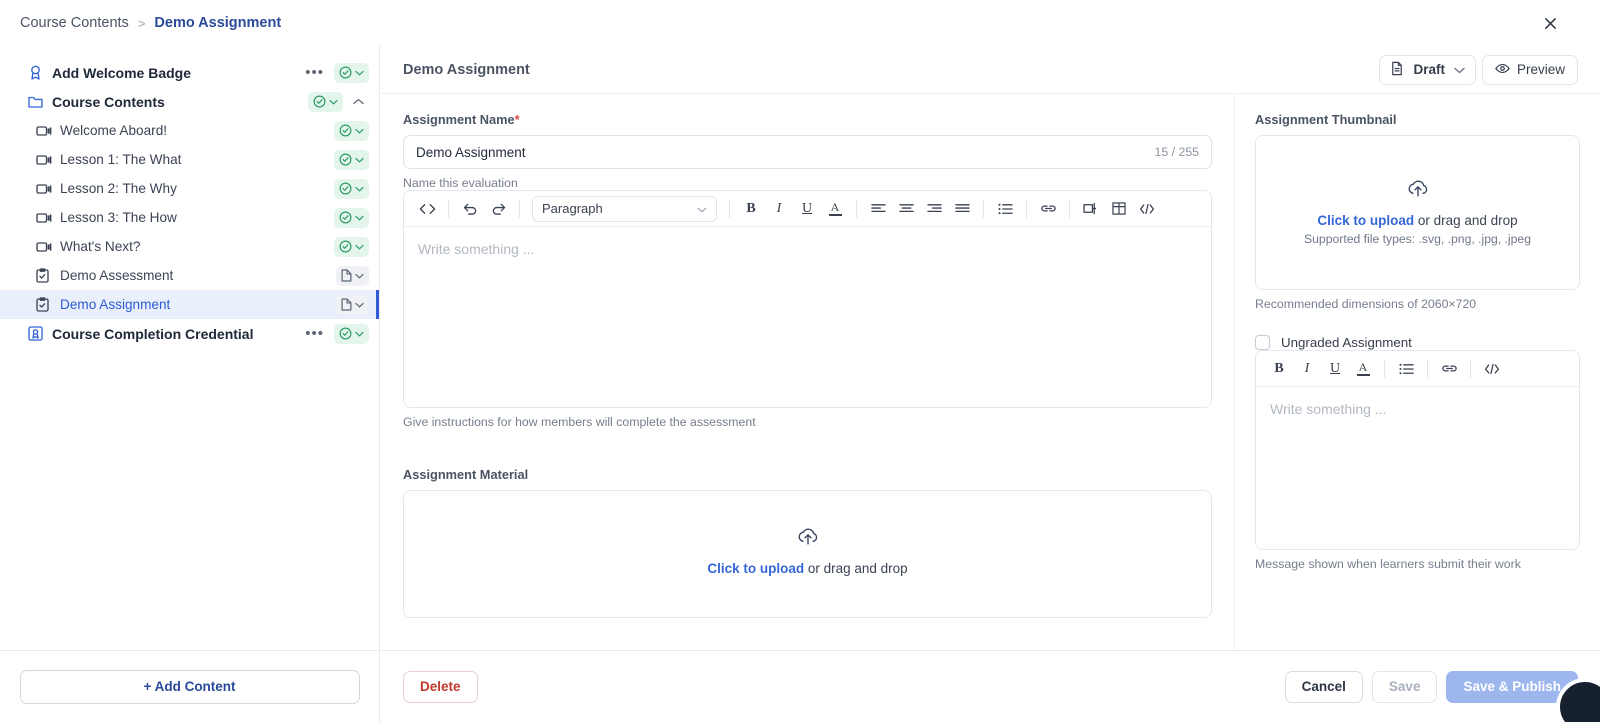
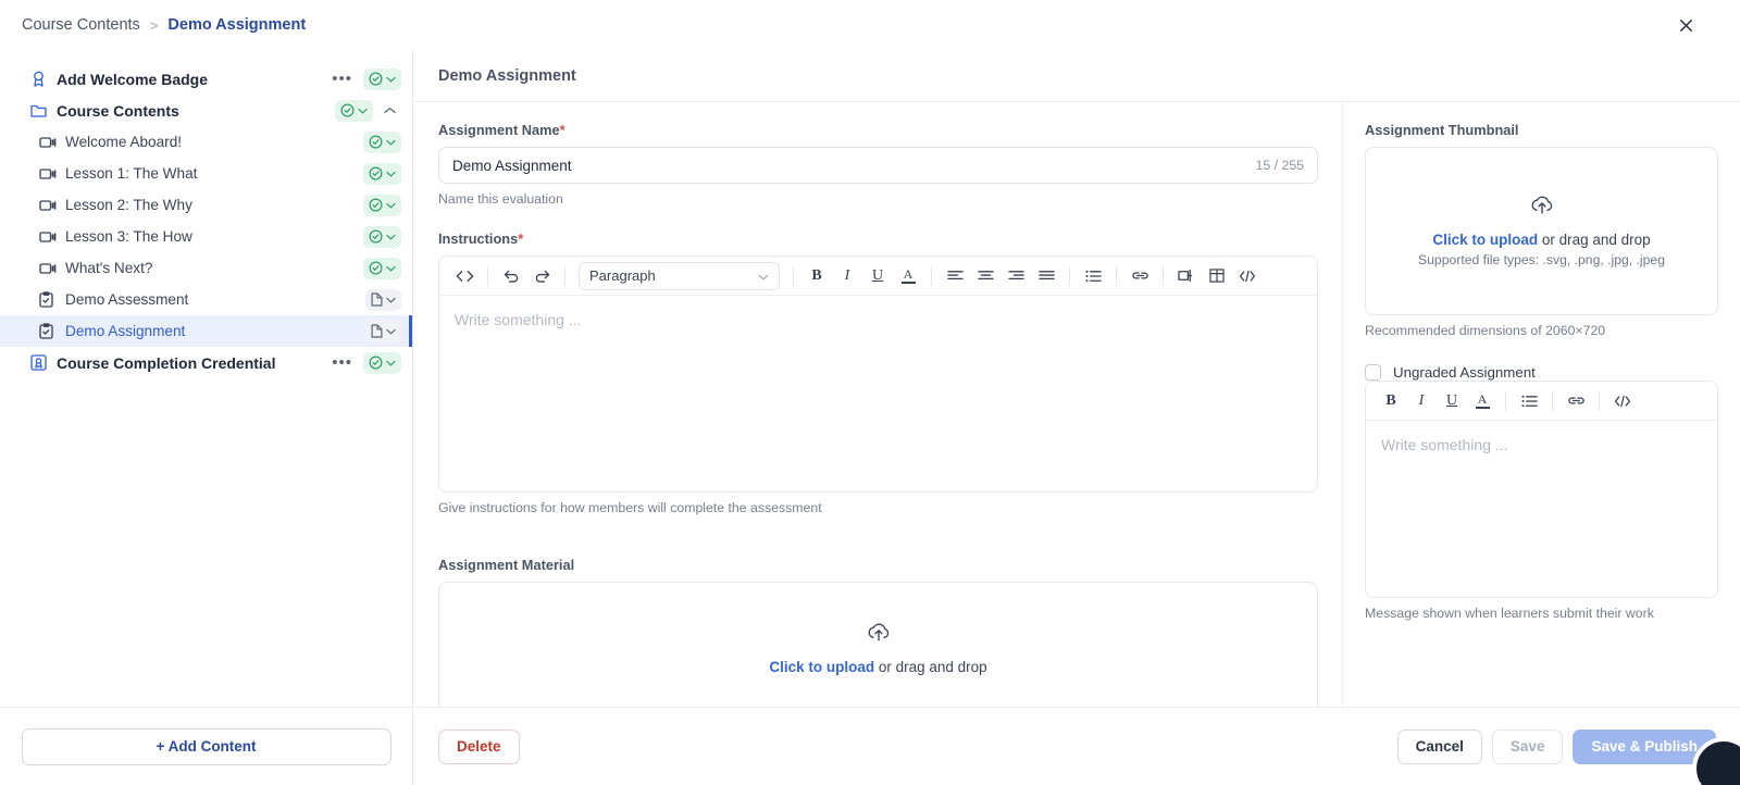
  Course Contents
  >
  Demo Assignment
  Add Welcome Badge
  •••
  Course Contents
  Welcome Aboard!
  Lesson 1: The What
  Lesson 2: The Why
  Lesson 3: The How
  What's Next?
  Demo Assessment
  Demo Assignment
  Course Completion Credential
  •••
  + Add Content
  Demo Assignment
- Draft
- Preview
  Assignment Name*
  Demo Assignment
  15 / 255
  Name this evaluation
+ Instructions*
  Paragraph
  B
  I
  U
  A
  Write something ...
  Give instructions for how members will complete the assessment
  Assignment Material
  Click to upload or drag and drop
  Assignment Thumbnail
  Click to upload or drag and drop
  Supported file types: .svg, .png, .jpg, .jpeg
  Recommended dimensions of 2060×720
  Ungraded Assignment
  B
  I
  U
  A
  Write something ...
  Message shown when learners submit their work
  Delete
  Cancel
  Save
  Save & Publish
